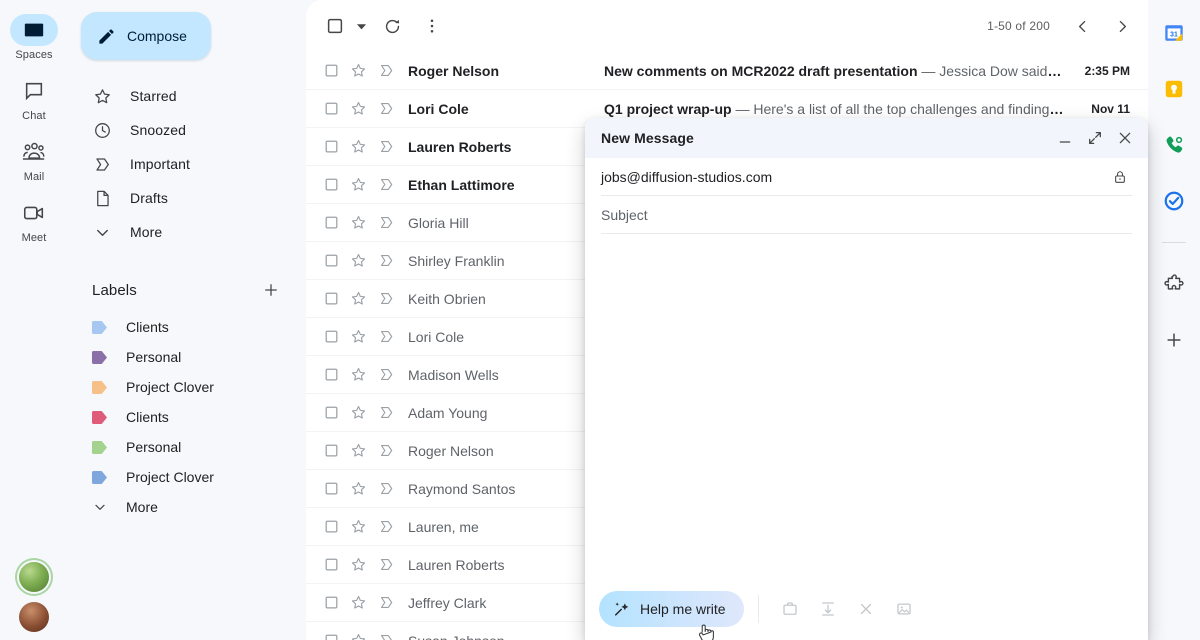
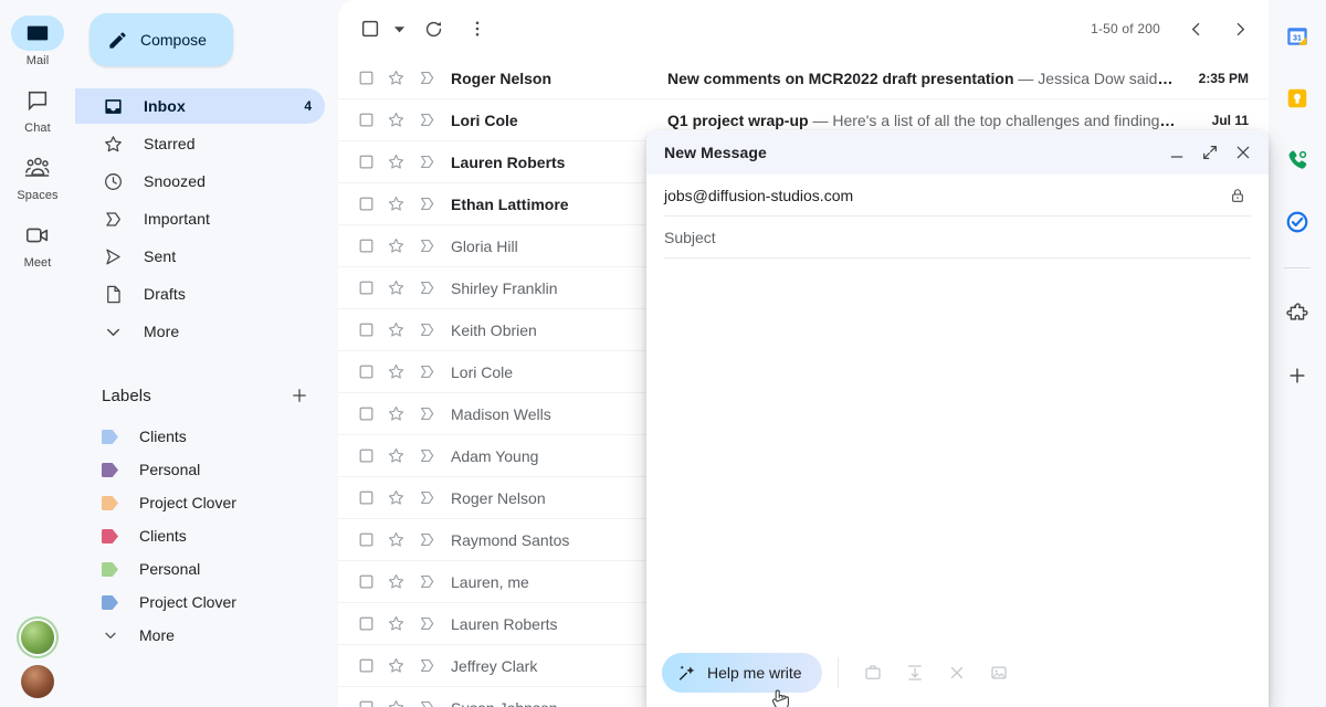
- Spaces
+ Mail
  Chat
- Mail
+ Spaces
  Meet
  Compose
+ Inbox
+ 4
  Starred
  Snoozed
  Important
+ Sent
  Drafts
  More
  Labels
  Clients
  Personal
  Project Clover
  Clients
  Personal
  Project Clover
  More
  1-50 of 200
  Roger Nelson
  New comments on MCR2022 draft presentation — Jessica Dow said Wha
  2:35 PM
  Lori Cole
  Q1 project wrap-up — Here's a list of all the top challenges and findings. Su
- Nov 11
+ Jul 11
  Lauren Roberts
  Ethan Lattimore
  Gloria Hill
  Shirley Franklin
  Keith Obrien
  Lori Cole
  Madison Wells
  Adam Young
  Roger Nelson
  Raymond Santos
  Lauren, me
  Lauren Roberts
  Jeffrey Clark
  New Message
  jobs@diffusion-studios.com
  Subject
  Help me write
